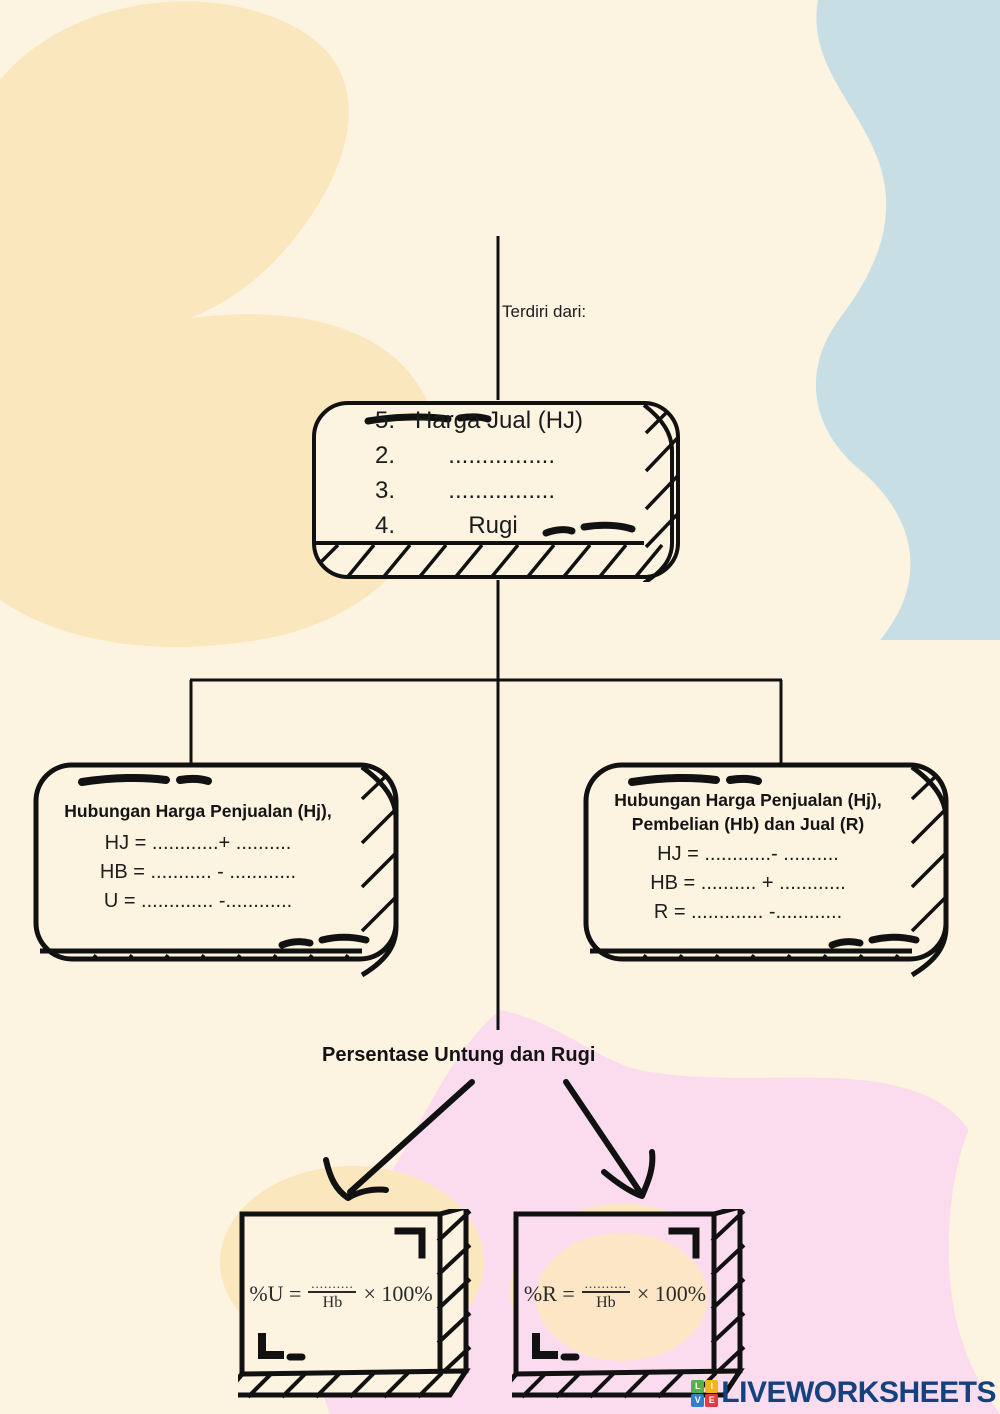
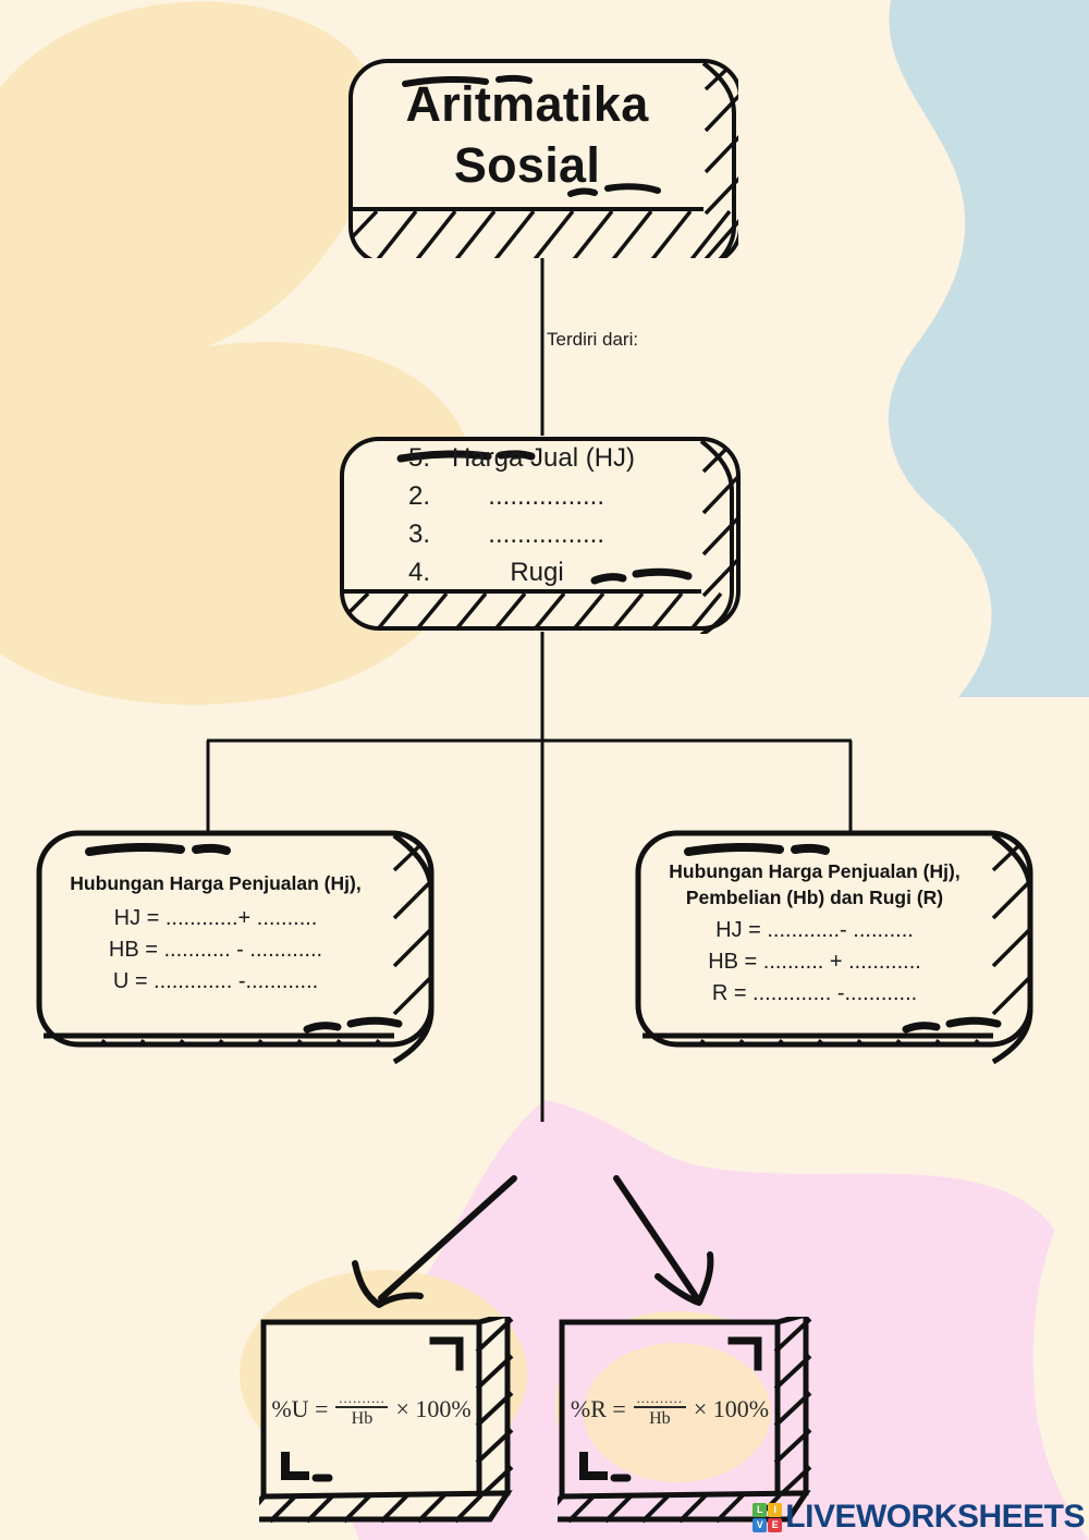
+ Aritmatika
+ Sosial
  Terdiri dari:
  5.
  Harga Jual (HJ)
  2.
  ................
  3.
  ................
  4.
  Rugi
  Hubungan Harga Penjualan (Hj),
  HJ = ............+ ..........
  HB = ........... - ............
  U = ............. -............
  Hubungan Harga Penjualan (Hj),
- Pembelian (Hb) dan Jual (R)
+ Pembelian (Hb) dan Rugi (R)
  HJ = ............- ..........
  HB = .......... + ............
  R = ............. -............
- Persentase Untung dan Rugi
  %U =
  ..........
  Hb
  × 100%
  %R =
  ..........
  Hb
  × 100%
  L
  I
  V
  E
  LIVEWORKSHEETS
